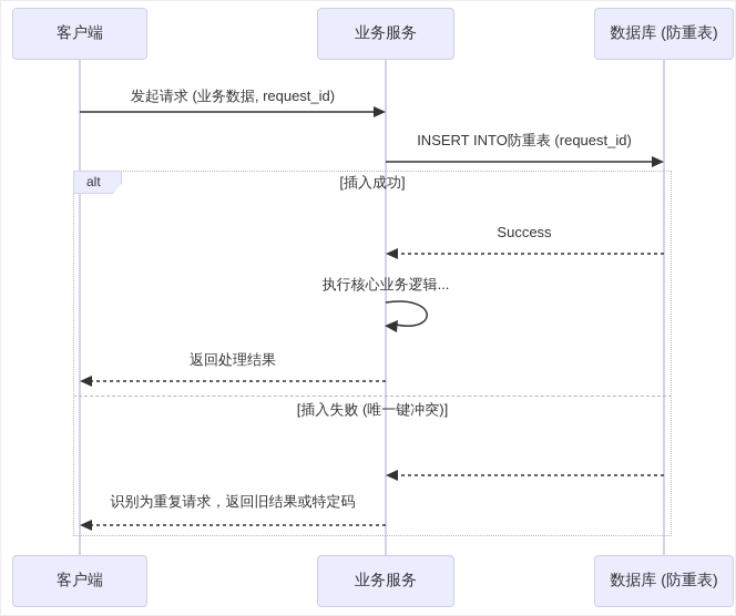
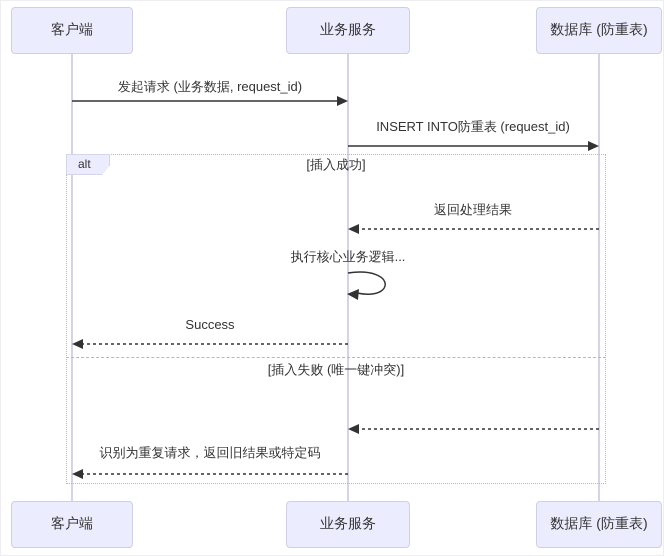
  alt
  [插入成功]
  [插入失败 (唯一键冲突)]
  客户端
  业务服务
  数据库 (防重表)
  客户端
  业务服务
  数据库 (防重表)
  发起请求 (业务数据, request_id)
  INSERT INTO防重表 (request_id)
- Success
+ 返回处理结果
  执行核心业务逻辑...
- 返回处理结果
+ Success
  识别为重复请求，返回旧结果或特定码
